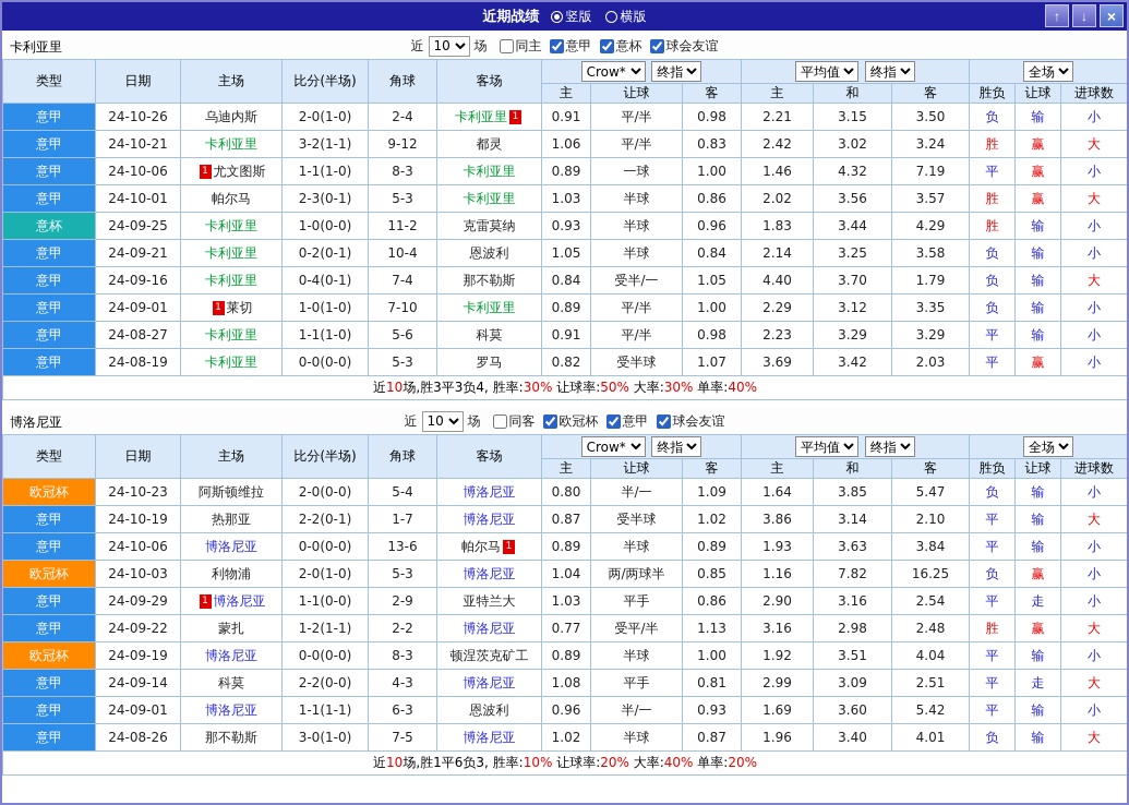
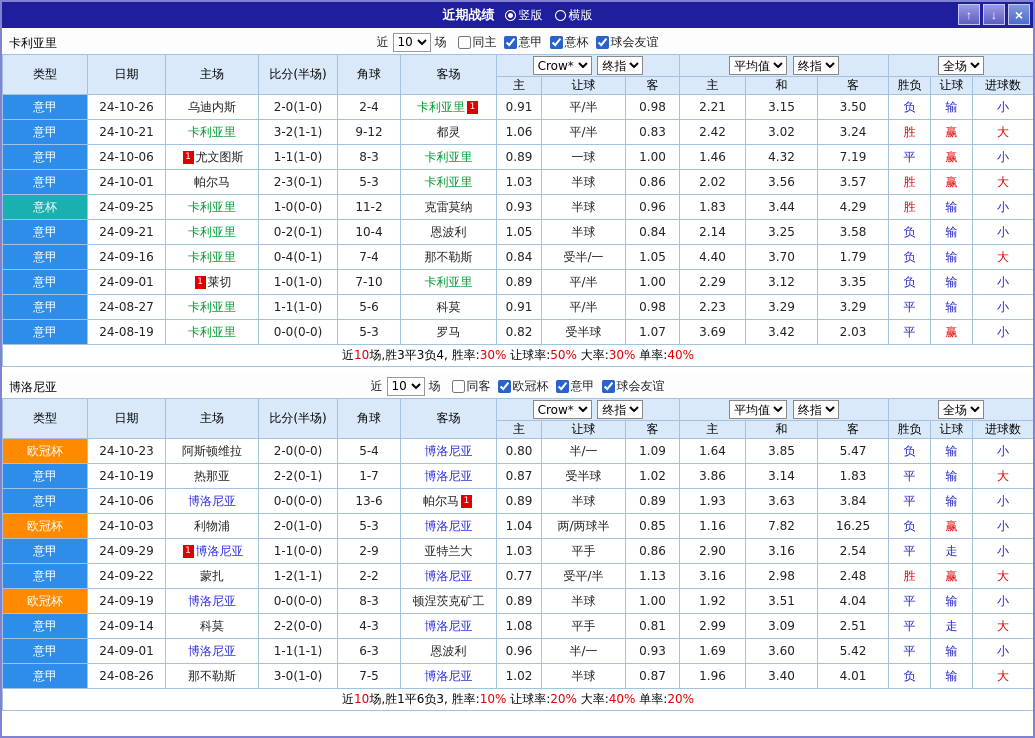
  近期战绩
  竖版
  横版
  ↑
  ↓
  ×
  卡利亚里
  近
  10
  场
  同主
  意甲
  意杯
  球会友谊
  类型	日期	主场	比分(半场)	角球	客场	Crow* 终指	平均值 终指	全场
  主	让球	客	主	和	客	胜负	让球	进球数
  意甲	24-10-26	乌迪内斯	2-0(1-0)	2-4	卡利亚里 1	0.91	平/半	0.98	2.21	3.15	3.50	负	输	小
  意甲	24-10-21	卡利亚里	3-2(1-1)	9-12	都灵	1.06	平/半	0.83	2.42	3.02	3.24	胜	赢	大
  意甲	24-10-06	1 尤文图斯	1-1(1-0)	8-3	卡利亚里	0.89	一球	1.00	1.46	4.32	7.19	平	赢	小
  意甲	24-10-01	帕尔马	2-3(0-1)	5-3	卡利亚里	1.03	半球	0.86	2.02	3.56	3.57	胜	赢	大
  意杯	24-09-25	卡利亚里	1-0(0-0)	11-2	克雷莫纳	0.93	半球	0.96	1.83	3.44	4.29	胜	输	小
  意甲	24-09-21	卡利亚里	0-2(0-1)	10-4	恩波利	1.05	半球	0.84	2.14	3.25	3.58	负	输	小
  意甲	24-09-16	卡利亚里	0-4(0-1)	7-4	那不勒斯	0.84	受半/一	1.05	4.40	3.70	1.79	负	输	大
  意甲	24-09-01	1 莱切	1-0(1-0)	7-10	卡利亚里	0.89	平/半	1.00	2.29	3.12	3.35	负	输	小
  意甲	24-08-27	卡利亚里	1-1(1-0)	5-6	科莫	0.91	平/半	0.98	2.23	3.29	3.29	平	输	小
  意甲	24-08-19	卡利亚里	0-0(0-0)	5-3	罗马	0.82	受半球	1.07	3.69	3.42	2.03	平	赢	小
  近10场,胜3平3负4, 胜率:30% 让球率:50% 大率:30% 单率:40%
  博洛尼亚
  近
  10
  场
  同客
  欧冠杯
  意甲
  球会友谊
  类型	日期	主场	比分(半场)	角球	客场	Crow* 终指	平均值 终指	全场
  主	让球	客	主	和	客	胜负	让球	进球数
  欧冠杯	24-10-23	阿斯顿维拉	2-0(0-0)	5-4	博洛尼亚	0.80	半/一	1.09	1.64	3.85	5.47	负	输	小
- 意甲	24-10-19	热那亚	2-2(0-1)	1-7	博洛尼亚	0.87	受半球	1.02	3.86	3.14	2.10	平	输	大
+ 意甲	24-10-19	热那亚	2-2(0-1)	1-7	博洛尼亚	0.87	受半球	1.02	3.86	3.14	1.83	平	输	大
  意甲	24-10-06	博洛尼亚	0-0(0-0)	13-6	帕尔马 1	0.89	半球	0.89	1.93	3.63	3.84	平	输	小
  欧冠杯	24-10-03	利物浦	2-0(1-0)	5-3	博洛尼亚	1.04	两/两球半	0.85	1.16	7.82	16.25	负	赢	小
  意甲	24-09-29	1 博洛尼亚	1-1(0-0)	2-9	亚特兰大	1.03	平手	0.86	2.90	3.16	2.54	平	走	小
  意甲	24-09-22	蒙扎	1-2(1-1)	2-2	博洛尼亚	0.77	受平/半	1.13	3.16	2.98	2.48	胜	赢	大
  欧冠杯	24-09-19	博洛尼亚	0-0(0-0)	8-3	顿涅茨克矿工	0.89	半球	1.00	1.92	3.51	4.04	平	输	小
  意甲	24-09-14	科莫	2-2(0-0)	4-3	博洛尼亚	1.08	平手	0.81	2.99	3.09	2.51	平	走	大
  意甲	24-09-01	博洛尼亚	1-1(1-1)	6-3	恩波利	0.96	半/一	0.93	1.69	3.60	5.42	平	输	小
  意甲	24-08-26	那不勒斯	3-0(1-0)	7-5	博洛尼亚	1.02	半球	0.87	1.96	3.40	4.01	负	输	大
  近10场,胜1平6负3, 胜率:10% 让球率:20% 大率:40% 单率:20%
